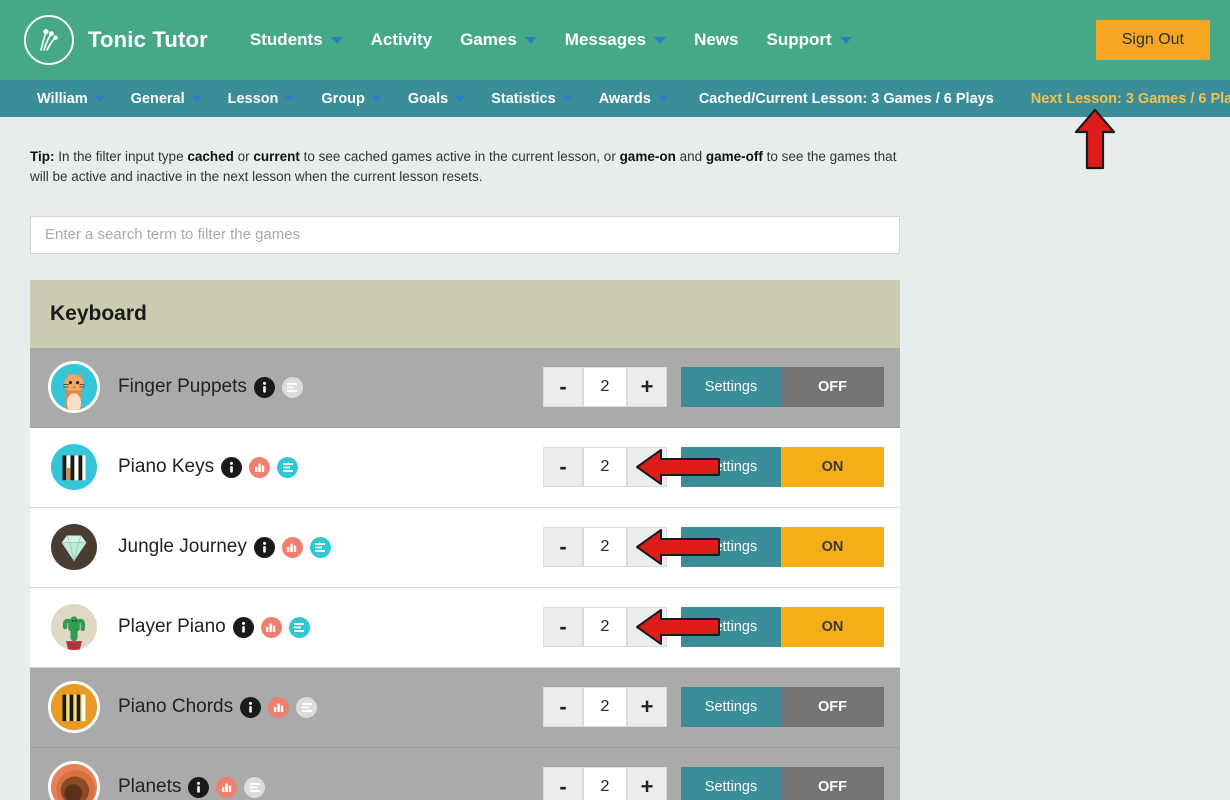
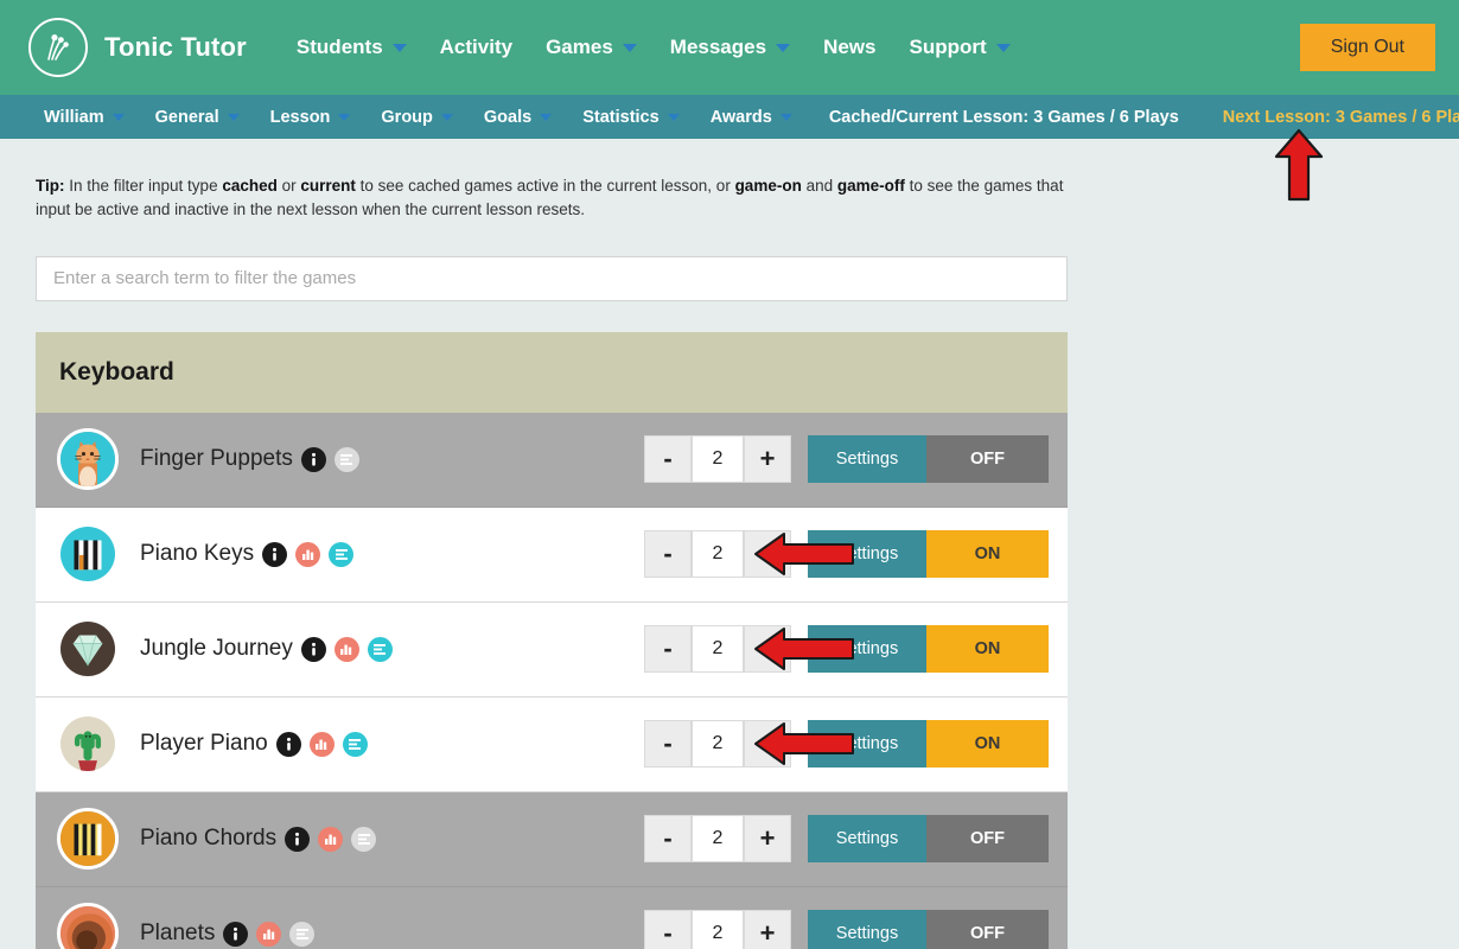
  Tonic Tutor
  Students
  Activity
  Games
  Messages
  News
  Support
  Sign Out
  William
  General
  Lesson
  Group
  Goals
  Statistics
  Awards
  Cached/Current Lesson: 3 Games / 6 Plays
  Next Lesson: 3 Games / 6 Pla
- Tip: In the filter input type cached or current to see cached games active in the current lesson, or game-on and game-off to see the games that will be active and inactive in the next lesson when the current lesson resets.
+ Tip: In the filter input type cached or current to see cached games active in the current lesson, or game-on and game-off to see the games that input be active and inactive in the next lesson when the current lesson resets.
  Enter a search term to filter the games
  Keyboard
  Finger Puppets
  -
  2
  +
  Settings
  OFF
  Piano Keys
  -
  2
  ttings
  ON
  Jungle Journey
  -
  2
  ttings
  ON
  Player Piano
  -
  2
  ttings
  ON
  Piano Chords
  -
  2
  +
  Settings
  OFF
  Planets
  -
  2
  +
  Settings
  OFF
